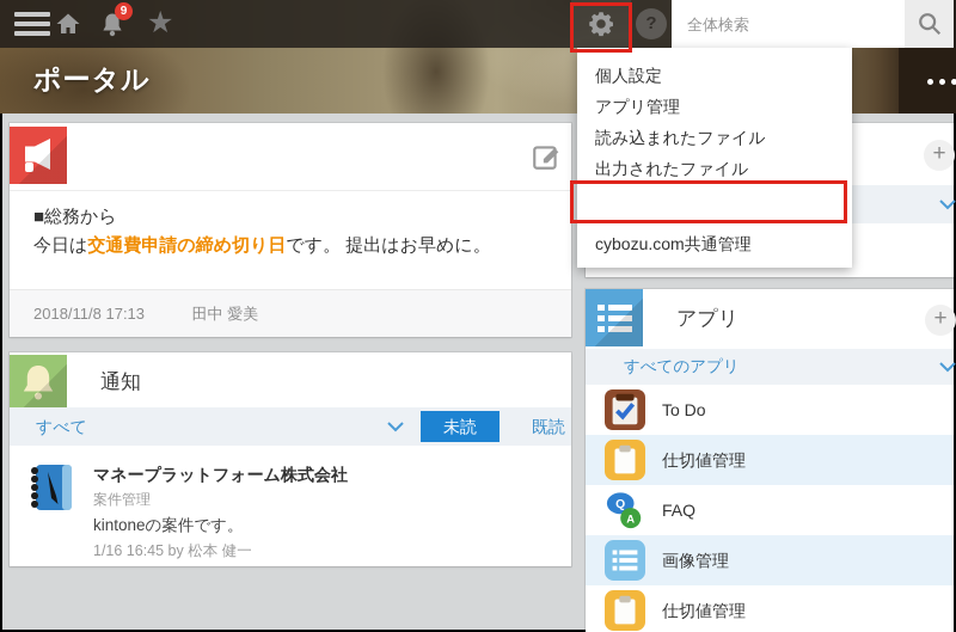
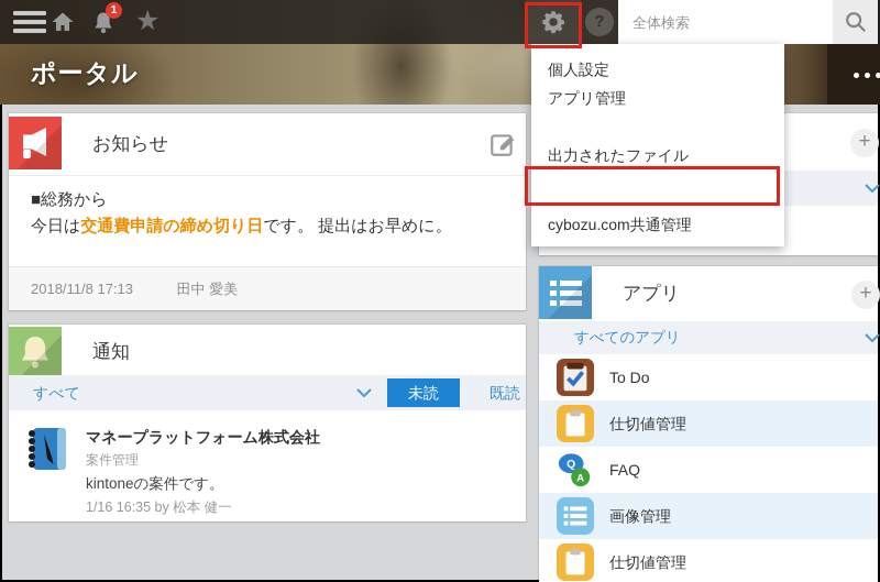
  ポータル
  +
+ お知らせ
  ■総務から
  今日は交通費申請の締め切り日です。 提出はお早めに。
  2018/11/8 17:13 田中 愛美
  通知
  すべて
  未読
  既読
  マネープラットフォーム株式会社
  案件管理
  kintoneの案件です。
- 1/16 16:45 by 松本 健一
+ 1/16 16:35 by 松本 健一
  アプリ
  +
  すべてのアプリ
  To Do
  仕切値管理
  Q
  A
  FAQ
  画像管理
  仕切値管理
- 9
+ 1
  ★
  ?
  全体検索
  個人設定
  アプリ管理
- 読み込まれたファイル
  出力されたファイル
  cybozu.com共通管理
